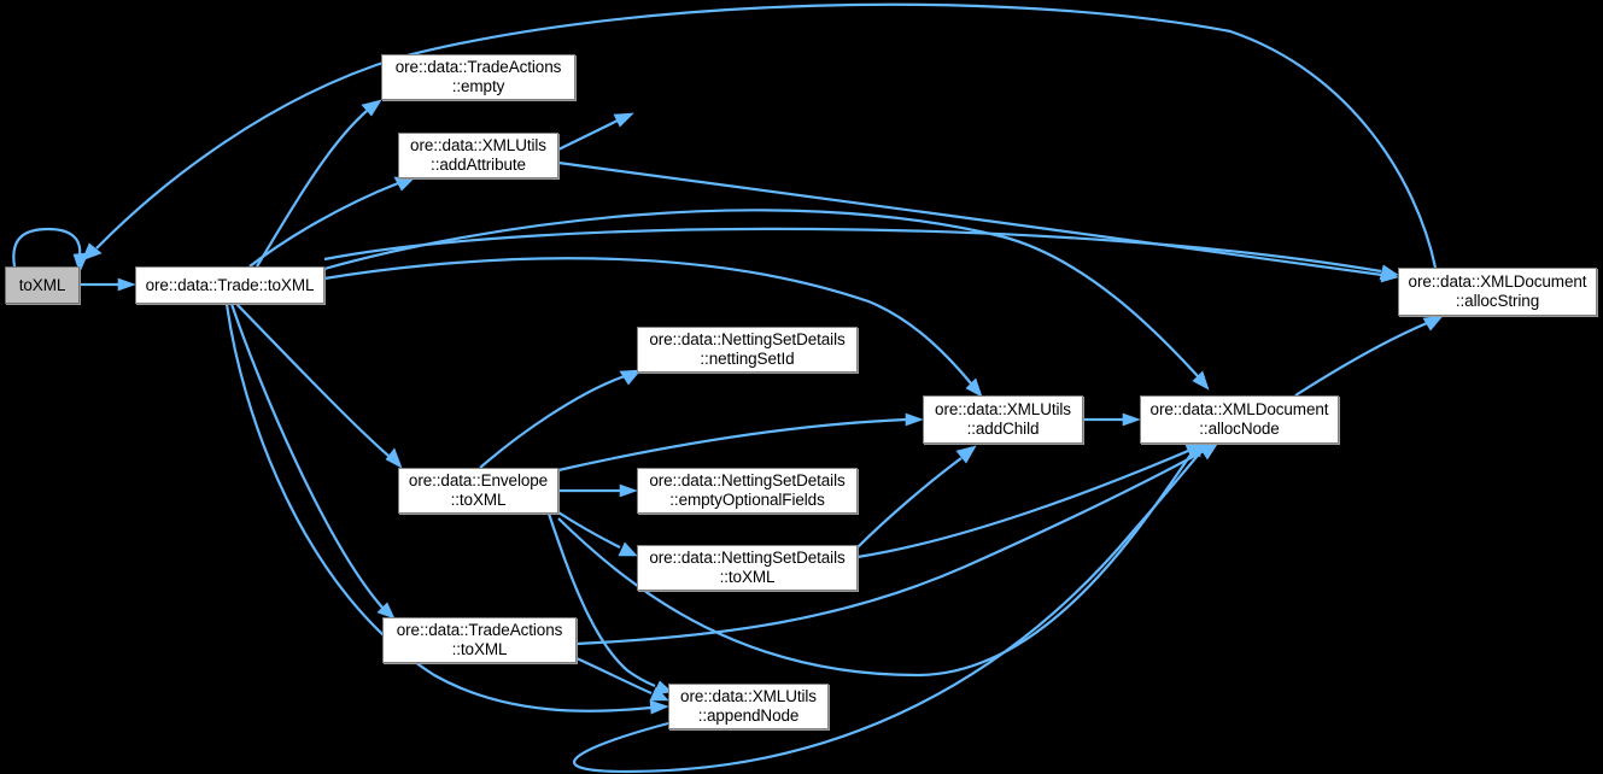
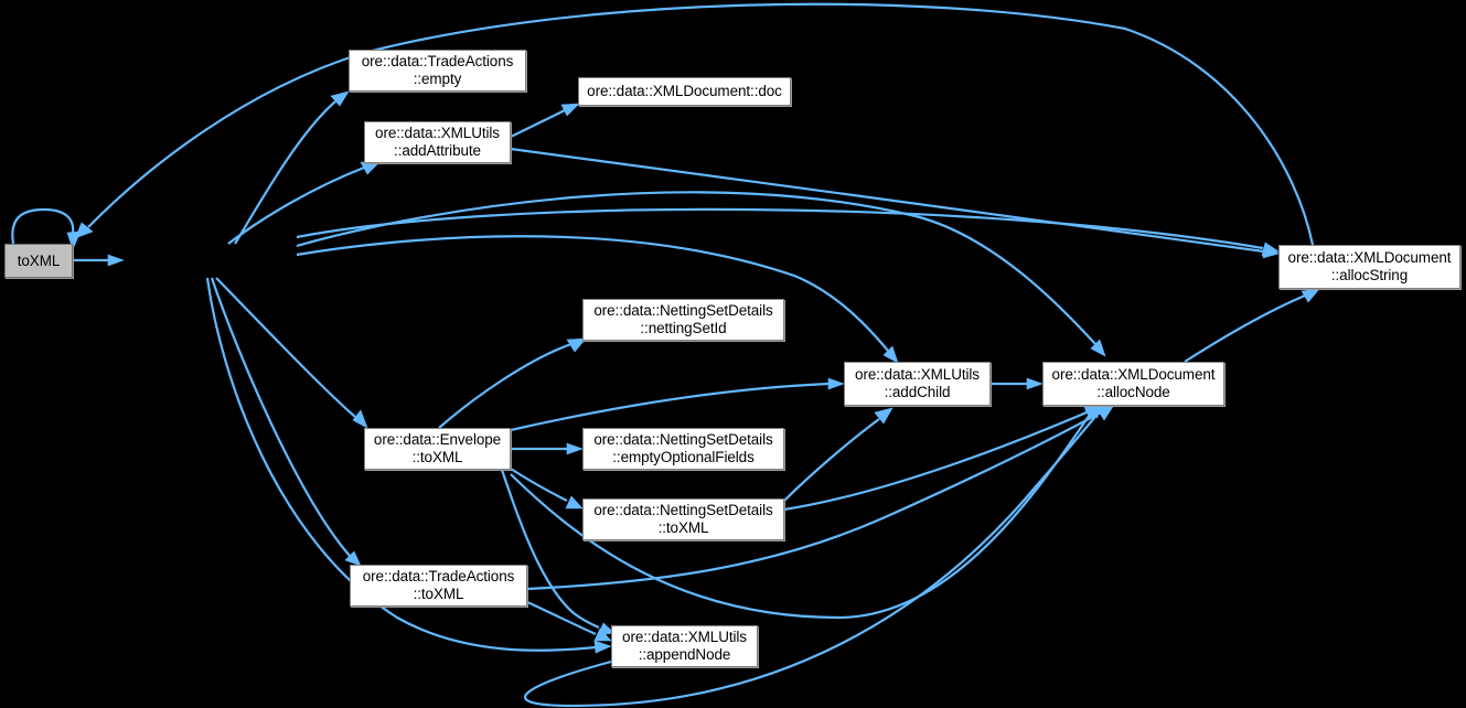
  toXML
- ore::data::Trade::toXML
  ore::data::TradeActions
  ::empty
+ ore::data::XMLDocument::doc
  ore::data::XMLUtils
  ::addAttribute
  ore::data::XMLDocument
  ::allocString
  ore::data::NettingSetDetails
  ::nettingSetId
  ore::data::XMLUtils
  ::addChild
  ore::data::XMLDocument
  ::allocNode
  ore::data::Envelope
  ::toXML
  ore::data::NettingSetDetails
  ::emptyOptionalFields
  ore::data::NettingSetDetails
  ::toXML
  ore::data::TradeActions
  ::toXML
  ore::data::XMLUtils
  ::appendNode
